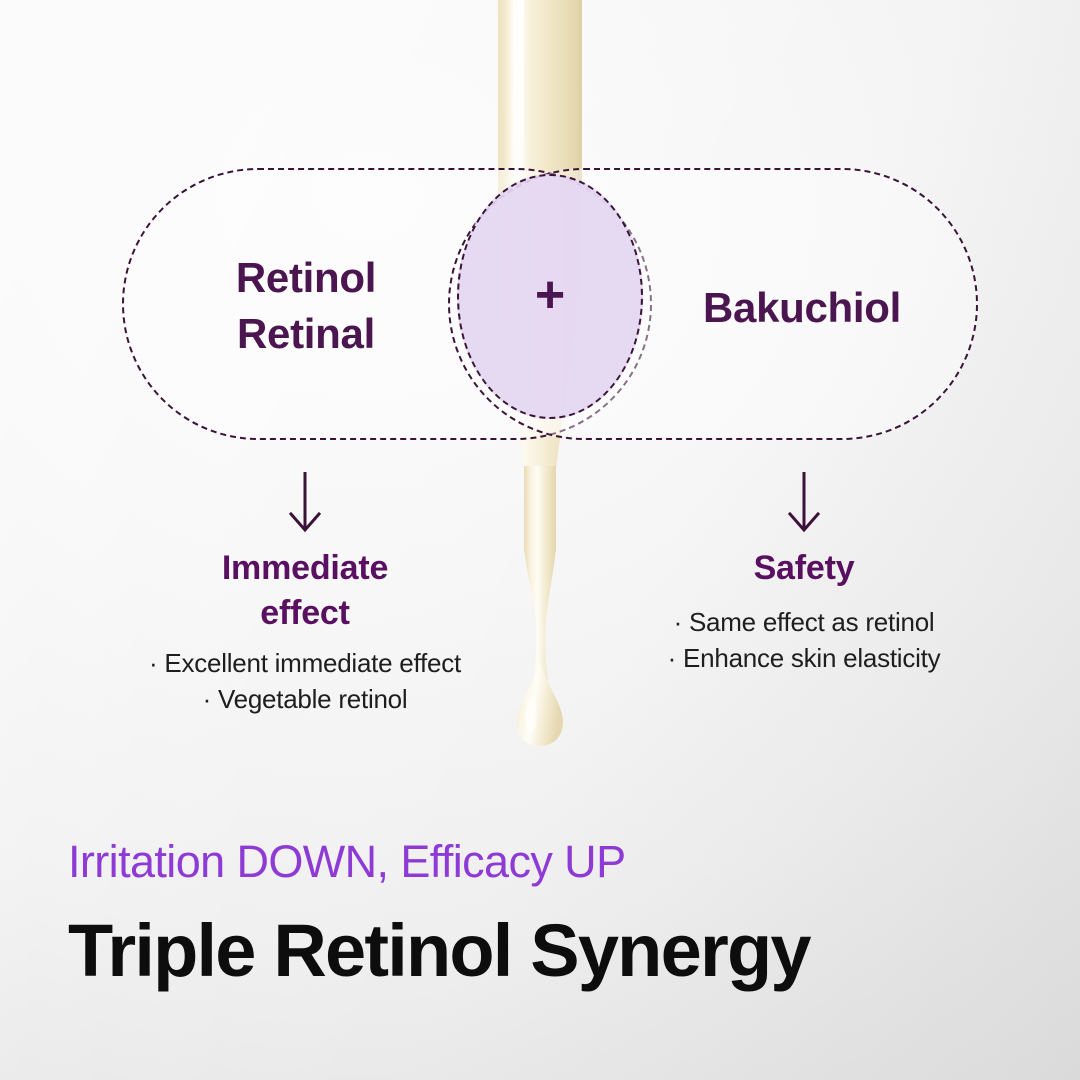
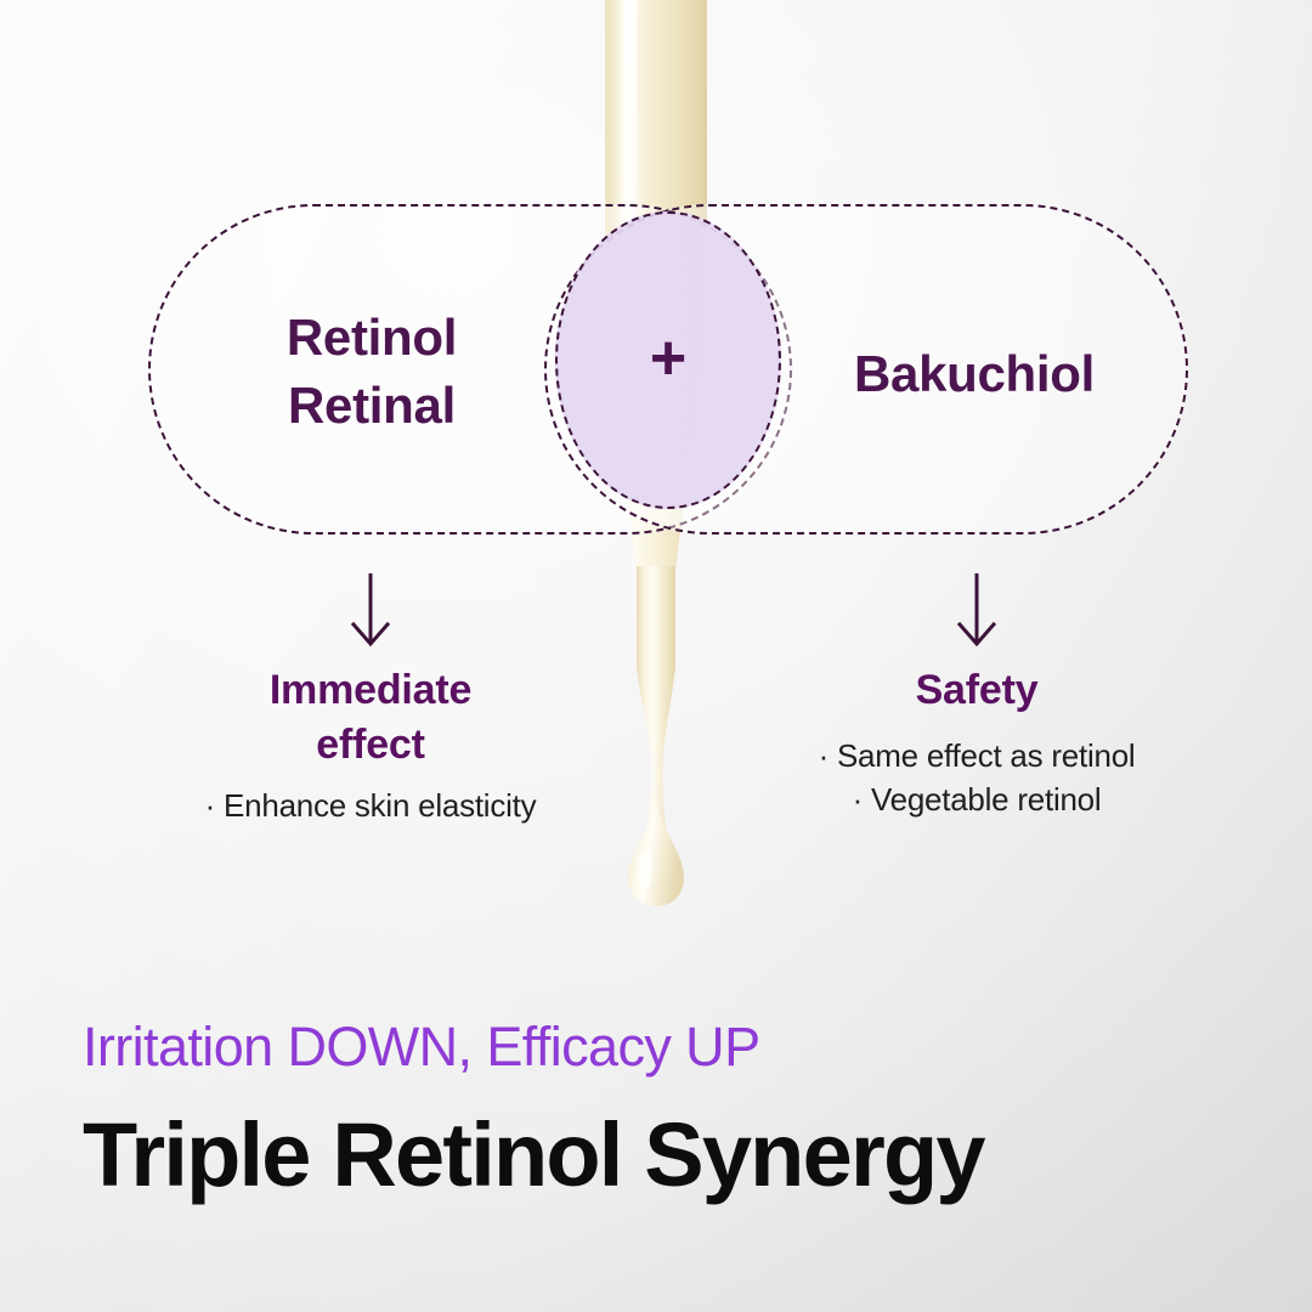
  +
  Retinol
  Retinal
  Bakuchiol
  Immediate
  effect
- · Excellent immediate effect
- · Vegetable retinol
+ · Enhance skin elasticity
  Safety
  · Same effect as retinol
- · Enhance skin elasticity
+ · Vegetable retinol
  Irritation DOWN, Efficacy UP
  Triple Retinol Synergy
